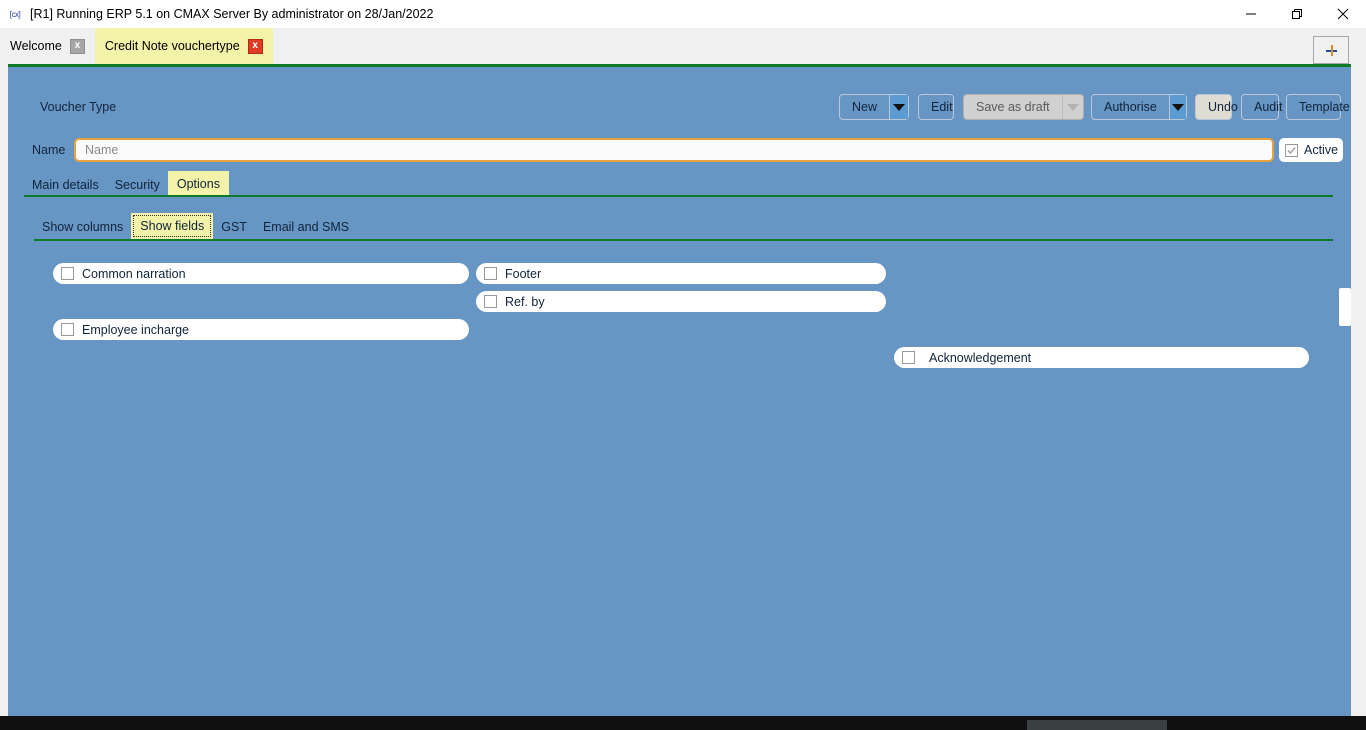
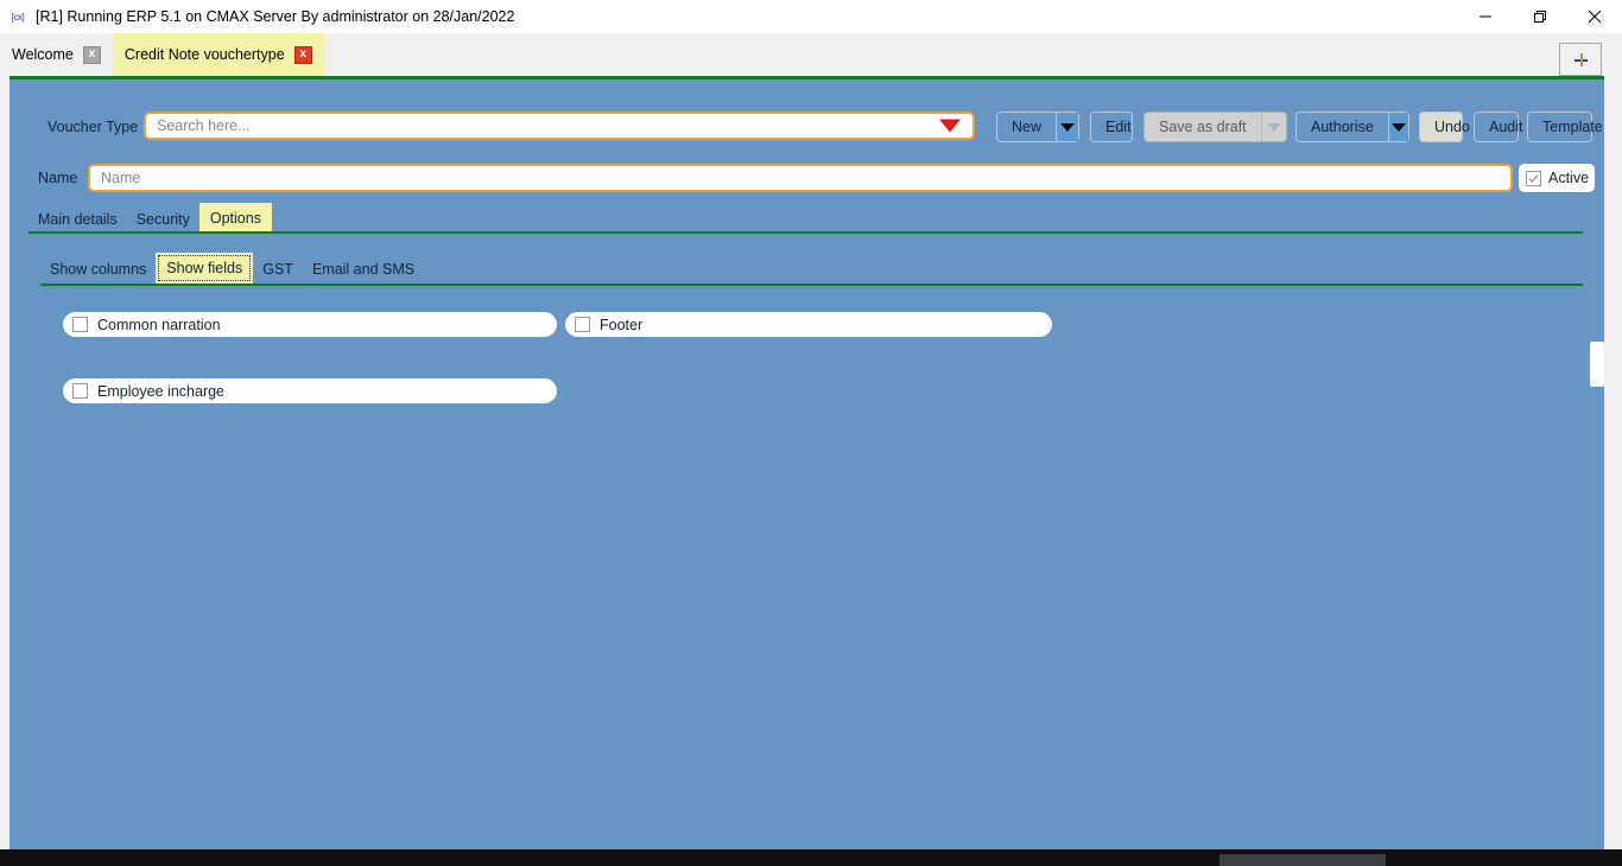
  [cx]
  [R1] Running ERP 5.1 on CMAX Server By administrator on 28/Jan/2022
  Welcome
  x
  Credit Note vouchertype
  x
  Voucher Type
+ Search here...
  New
  Edit
  Save as draft
  Authorise
  Undo
  Audit
  Template
  Name
  Name
  Active
  Main details
  Security
  Options
  Show columns
  Show fields
  GST
  Email and SMS
  Common narration
  Employee incharge
  Footer
- Ref. by
- Acknowledgement
